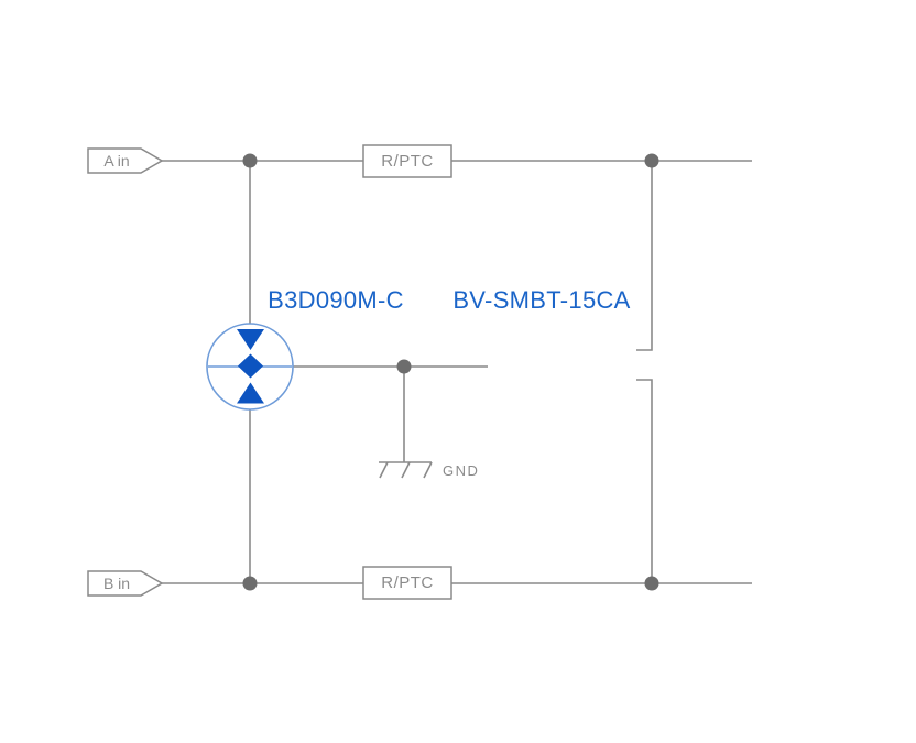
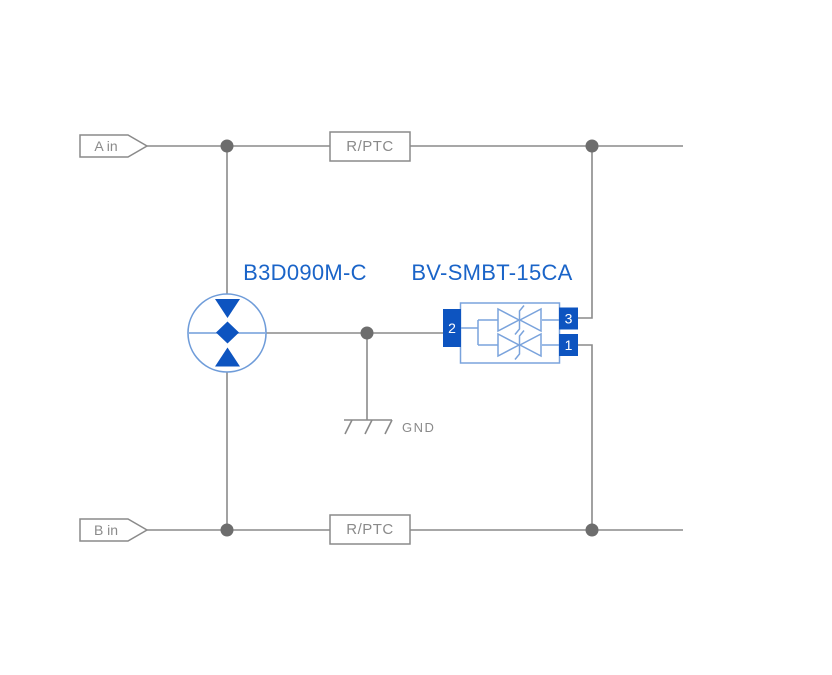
  GND
  A in
  B in
  R/PTC
  R/PTC
+ 2
+ 3
+ 1
  B3D090M-C
  BV-SMBT-15CA
